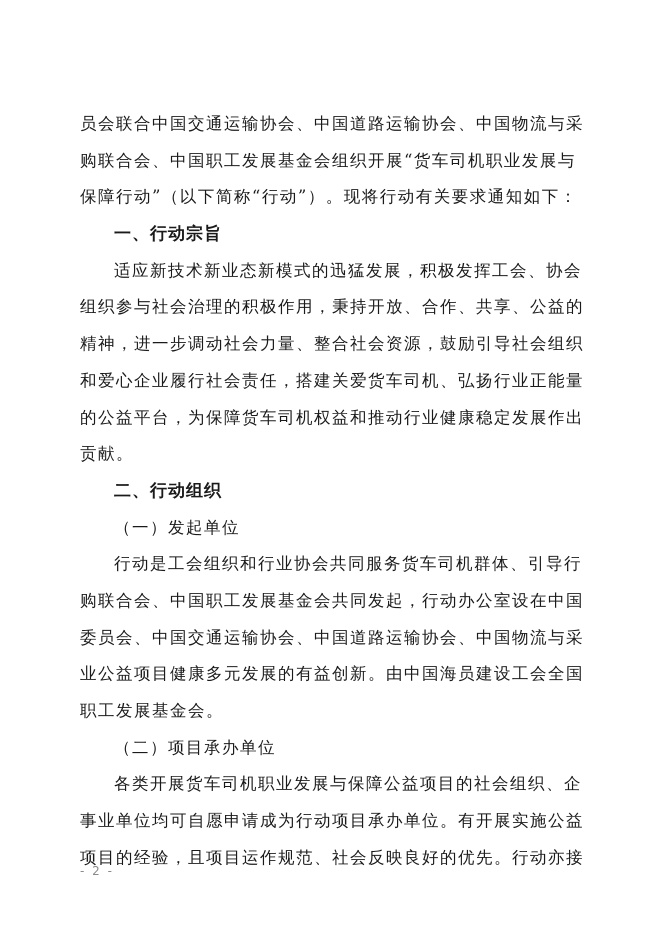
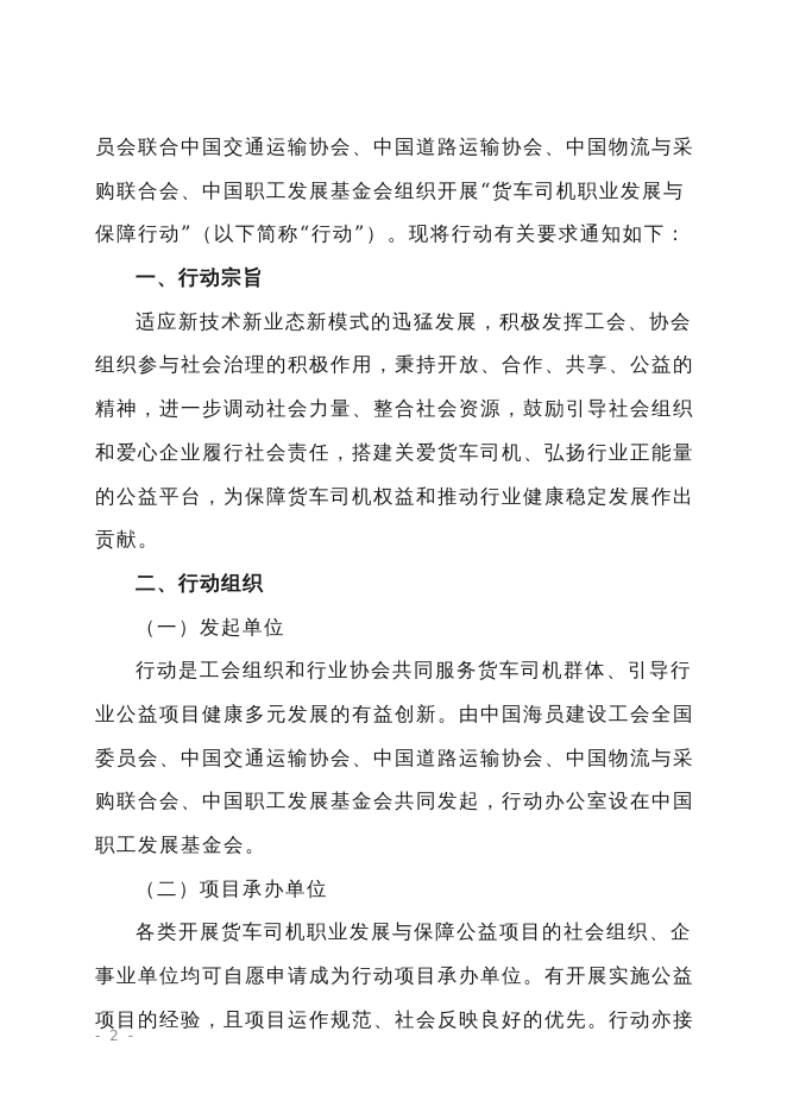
  员会联合中国交通运输协会、中国道路运输协会、中国物流与采
  购联合会、中国职工发展基金会组织开展“货车司机职业发展与
  保障行动”（以下简称“行动”）。现将行动有关要求通知如下：
  一、行动宗旨
  适应新技术新业态新模式的迅猛发展，积极发挥工会、协会
  组织参与社会治理的积极作用，秉持开放、合作、共享、公益的
  精神，进一步调动社会力量、整合社会资源，鼓励引导社会组织
  和爱心企业履行社会责任，搭建关爱货车司机、弘扬行业正能量
  的公益平台，为保障货车司机权益和推动行业健康稳定发展作出
  贡献。
  二、行动组织
  （一）发起单位
  行动是工会组织和行业协会共同服务货车司机群体、引导行
- 购联合会、中国职工发展基金会共同发起，行动办公室设在中国
+ 业公益项目健康多元发展的有益创新。由中国海员建设工会全国
  委员会、中国交通运输协会、中国道路运输协会、中国物流与采
- 业公益项目健康多元发展的有益创新。由中国海员建设工会全国
+ 购联合会、中国职工发展基金会共同发起，行动办公室设在中国
  职工发展基金会。
  （二）项目承办单位
  各类开展货车司机职业发展与保障公益项目的社会组织、企
  事业单位均可自愿申请成为行动项目承办单位。有开展实施公益
  项目的经验，且项目运作规范、社会反映良好的优先。行动亦接
  - 2 -
